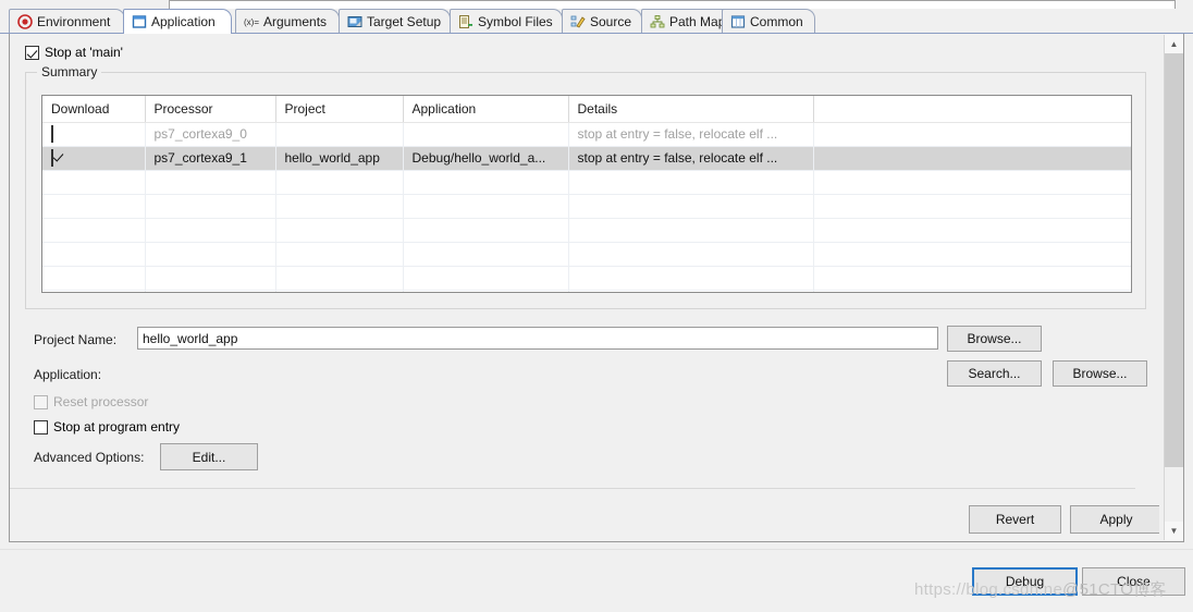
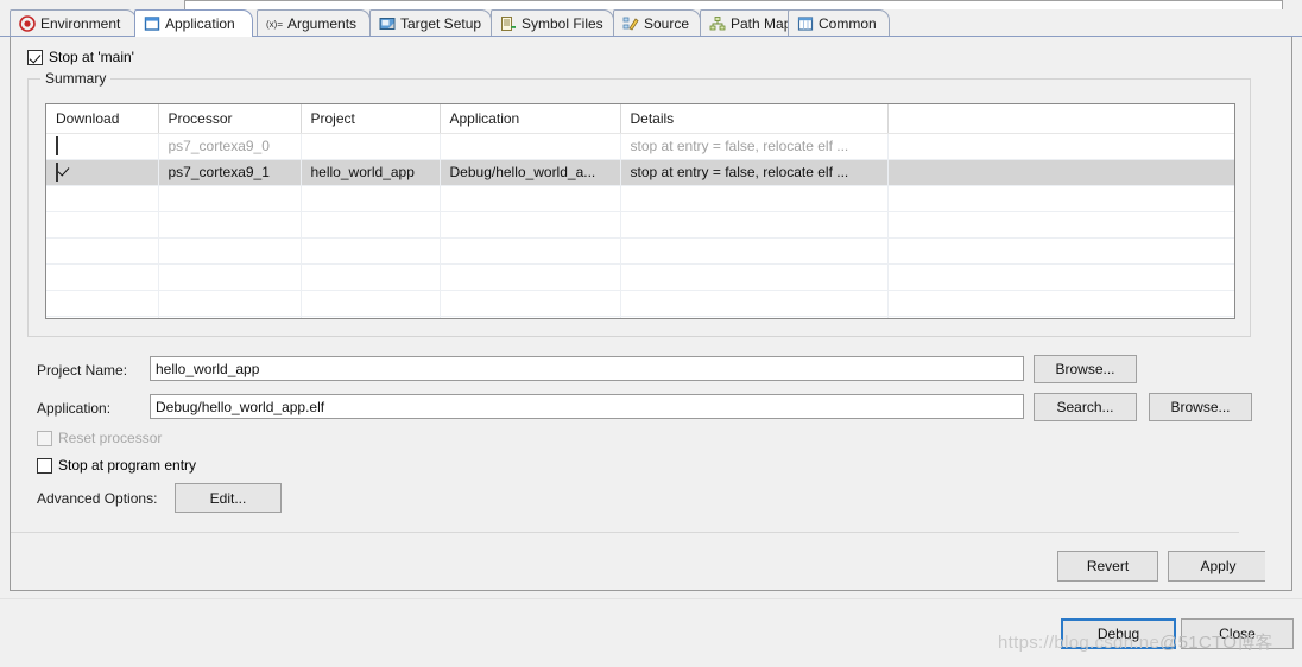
  Environment
  Application
  (x)=
  Arguments
  Target Setup
  Symbol Files
  Source
  Path Ma
  Common
  Stop at 'main'
  Summary
  Download	Processor	Project	Application	Details
  	ps7_cortexa9_0			stop at entry = false, relocate elf ...
  	ps7_cortexa9_1	hello_world_app	Debug/hello_world_a...	stop at entry = false, relocate elf ...
  Project Name:
  hello_world_app
  Browse...
  Application:
+ Debug/hello_world_app.elf
  Search...
  Browse...
  Reset processor
  Stop at program entry
  Advanced Options:
  Edit...
  Revert
  Apply
- ▲
- ▼
  Debug
  Close
  https://blog.csdn.ne@51CTO博客
